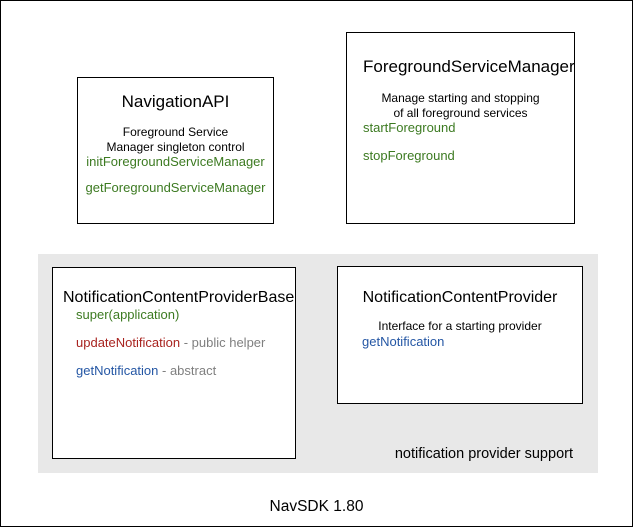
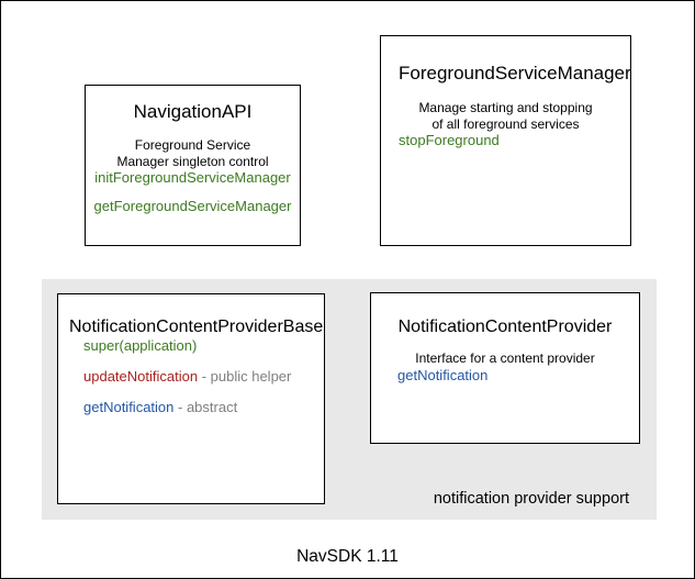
  notification provider support
  NavigationAPI
  Foreground Service
  Manager singleton control
  initForegroundServiceManager
  getForegroundServiceManager
  ForegroundServiceManager
  Manage starting and stopping
  of all foreground services
- startForeground
  stopForeground
  NotificationContentProviderBase
  super(application)
  updateNotification - public helper
  getNotification - abstract
  NotificationContentProvider
- Interface for a starting provider
+ Interface for a content provider
  getNotification
- NavSDK 1.80
+ NavSDK 1.11
